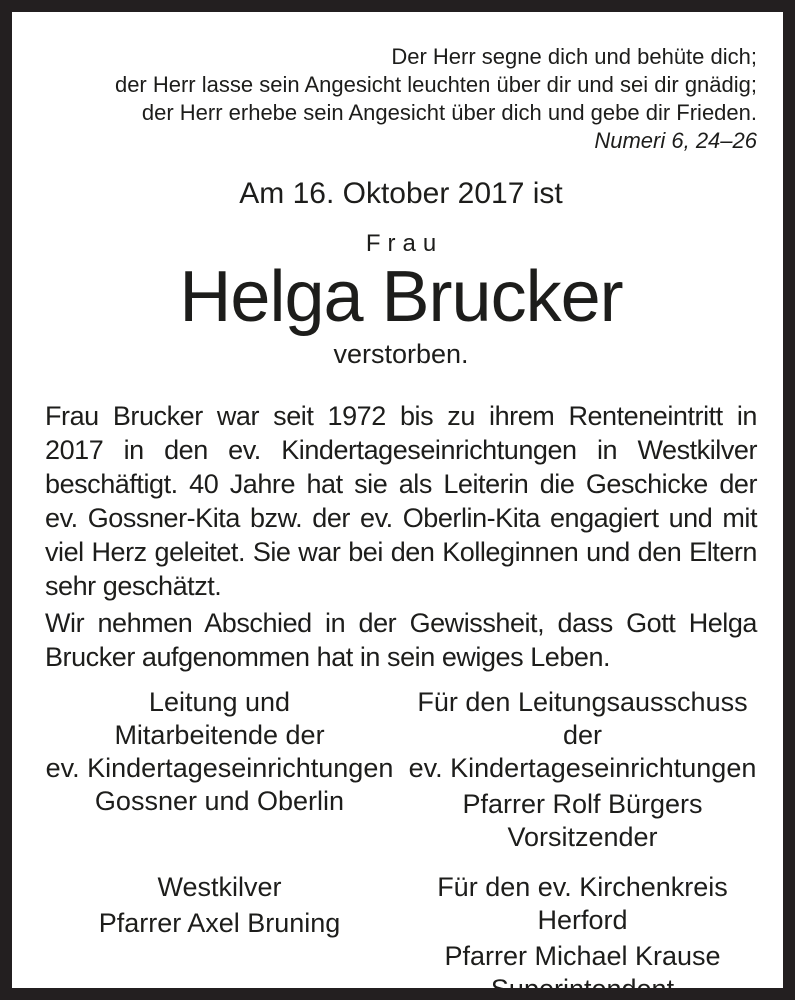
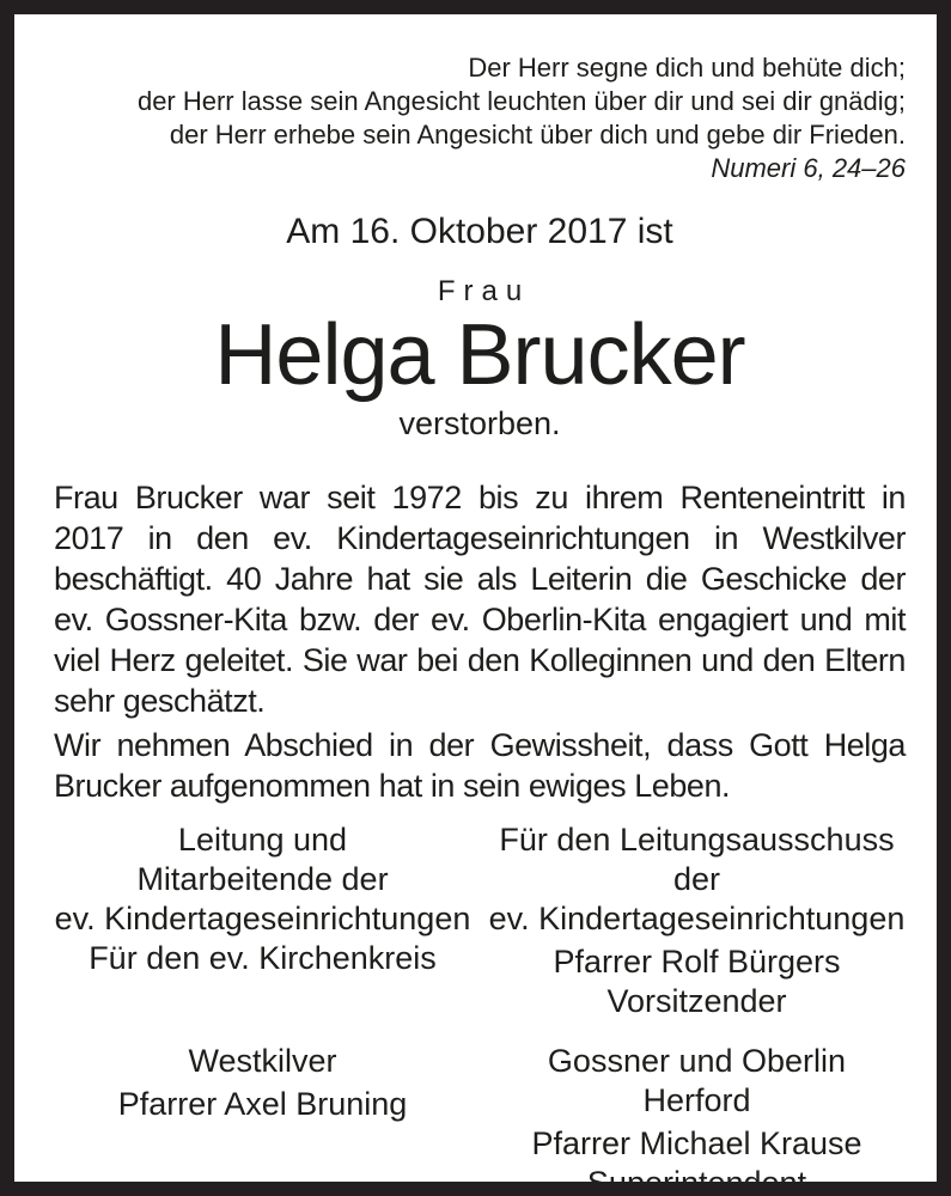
  Der Herr segne dich und behüte dich;
  der Herr lasse sein Angesicht leuchten über dir und sei dir gnädig;
  der Herr erhebe sein Angesicht über dich und gebe dir Frieden.
  Numeri 6, 24–26
  Am 16. Oktober 2017 ist
  Frau
  Helga Brucker
  verstorben.
  Frau Brucker war seit 1972 bis zu ihrem Renteneintritt in 2017 in den ev. Kindertageseinrichtungen in Westkilver beschäftigt. 40 Jahre hat sie als Leiterin die Geschicke der ev. Gossner-Kita bzw. der ev. Oberlin-Kita engagiert und mit viel Herz geleitet. Sie war bei den Kolleginnen und den Eltern sehr geschätzt.
  Wir nehmen Abschied in der Gewissheit, dass Gott Helga Brucker aufgenommen hat in sein ewiges Leben.
  Leitung und
  Mitarbeitende der
  ev. Kindertageseinrichtungen
- Gossner und Oberlin
+ Für den ev. Kirchenkreis
  Für den Leitungsausschuss der
  ev. Kindertageseinrichtungen
  Pfarrer Rolf Bürgers
  Vorsitzender
  Westkilver
  Pfarrer Axel Bruning
- Für den ev. Kirchenkreis
+ Gossner und Oberlin
  Herford
  Pfarrer Michael Krause
